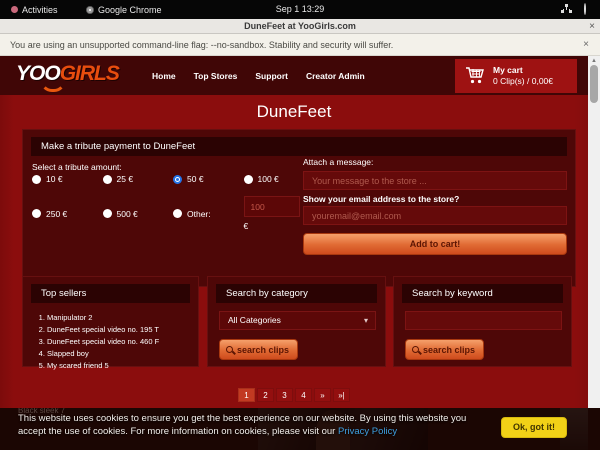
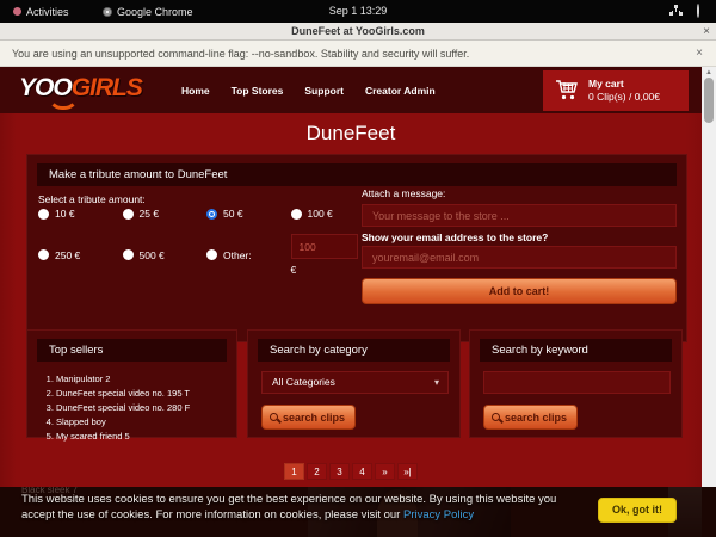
  Activities
  Google Chrome
  Sep 1 13:29
  DuneFeet at YooGirls.com
  ×
  You are using an unsupported command-line flag: --no-sandbox. Stability and security will suffer.
  ×
  YOOGIRLS
  Home
  Top Stores
  Support
  Creator Admin
  My cart
  0 Clip(s) / 0,00€
  DuneFeet
- Make a tribute payment to DuneFeet
+ Make a tribute amount to DuneFeet
  Select a tribute amount:
  10 €
  25 €
  50 €
  100 €
  250 €
  500 €
  Other:
  100
  €
  Attach a message:
  Your message to the store ...
  Show your email address to the store?
  youremail@email.com
  Add to cart!
  Top sellers
  Manipulator 2
  DuneFeet special video no. 195 T
- DuneFeet special video no. 460 F
+ DuneFeet special video no. 280 F
  Slapped boy
  My scared friend 5
  Search by category
  All Categories
  ▾
  search clips
  Search by keyword
  search clips
  1
  2
  3
  4
  »
  »|
  Black sleek 7
  This website uses cookies to ensure you get the best experience on our website. By using this website you accept the use of cookies. For more information on cookies, please visit our Privacy Policy
  Ok, got it!
